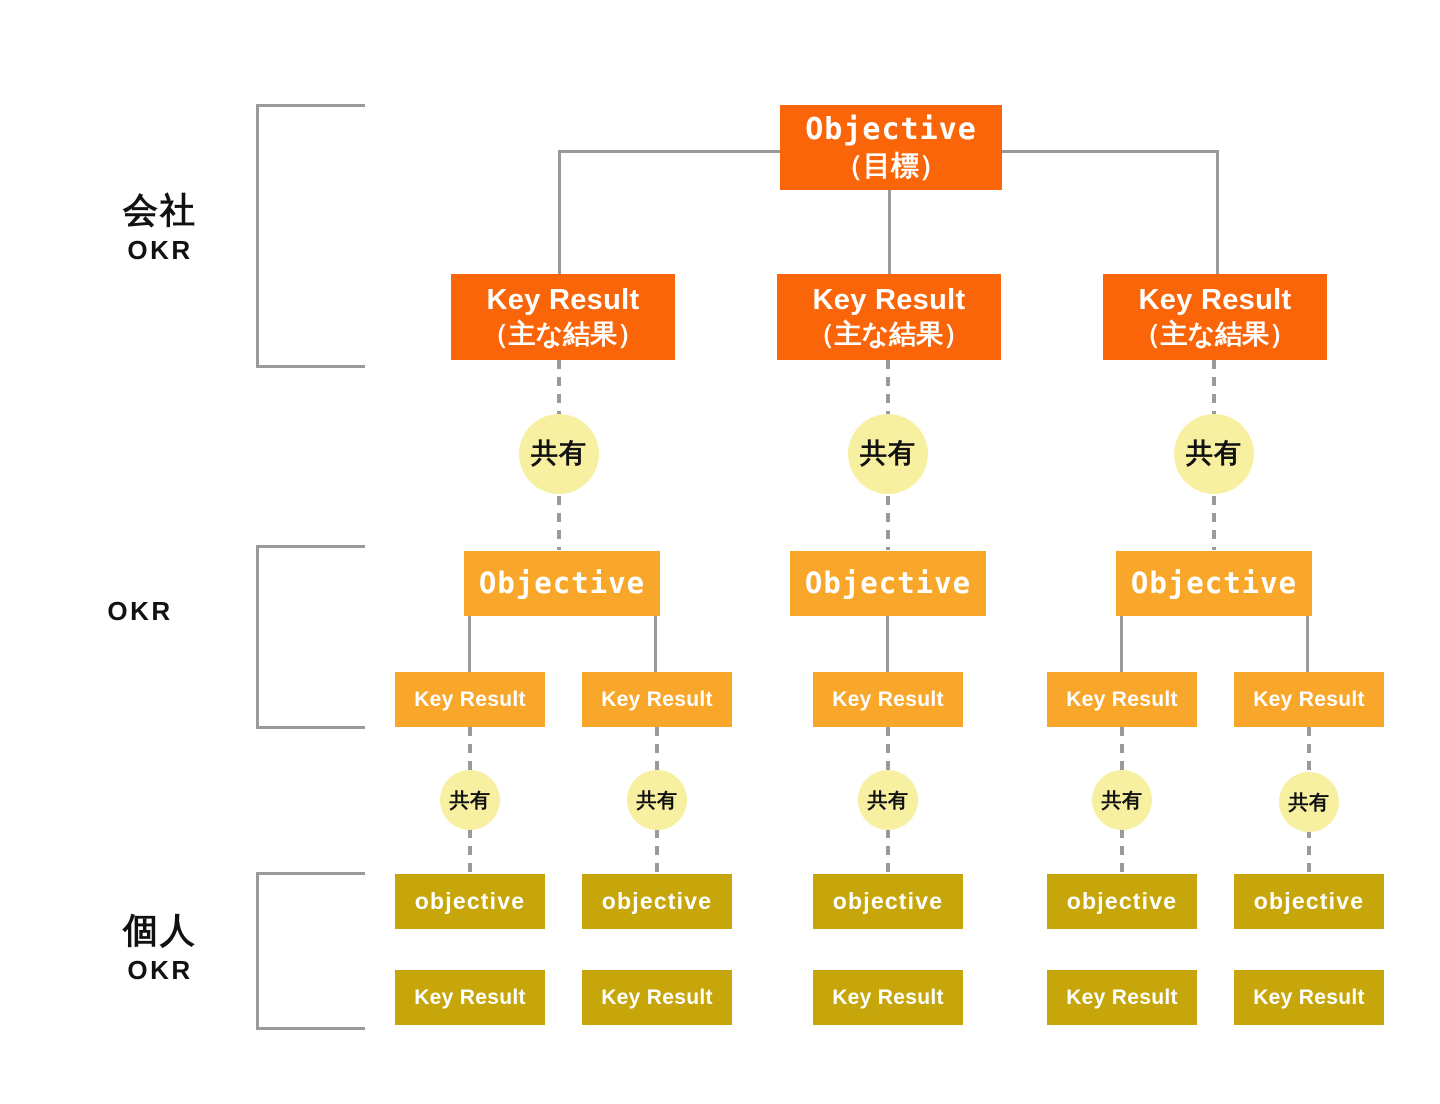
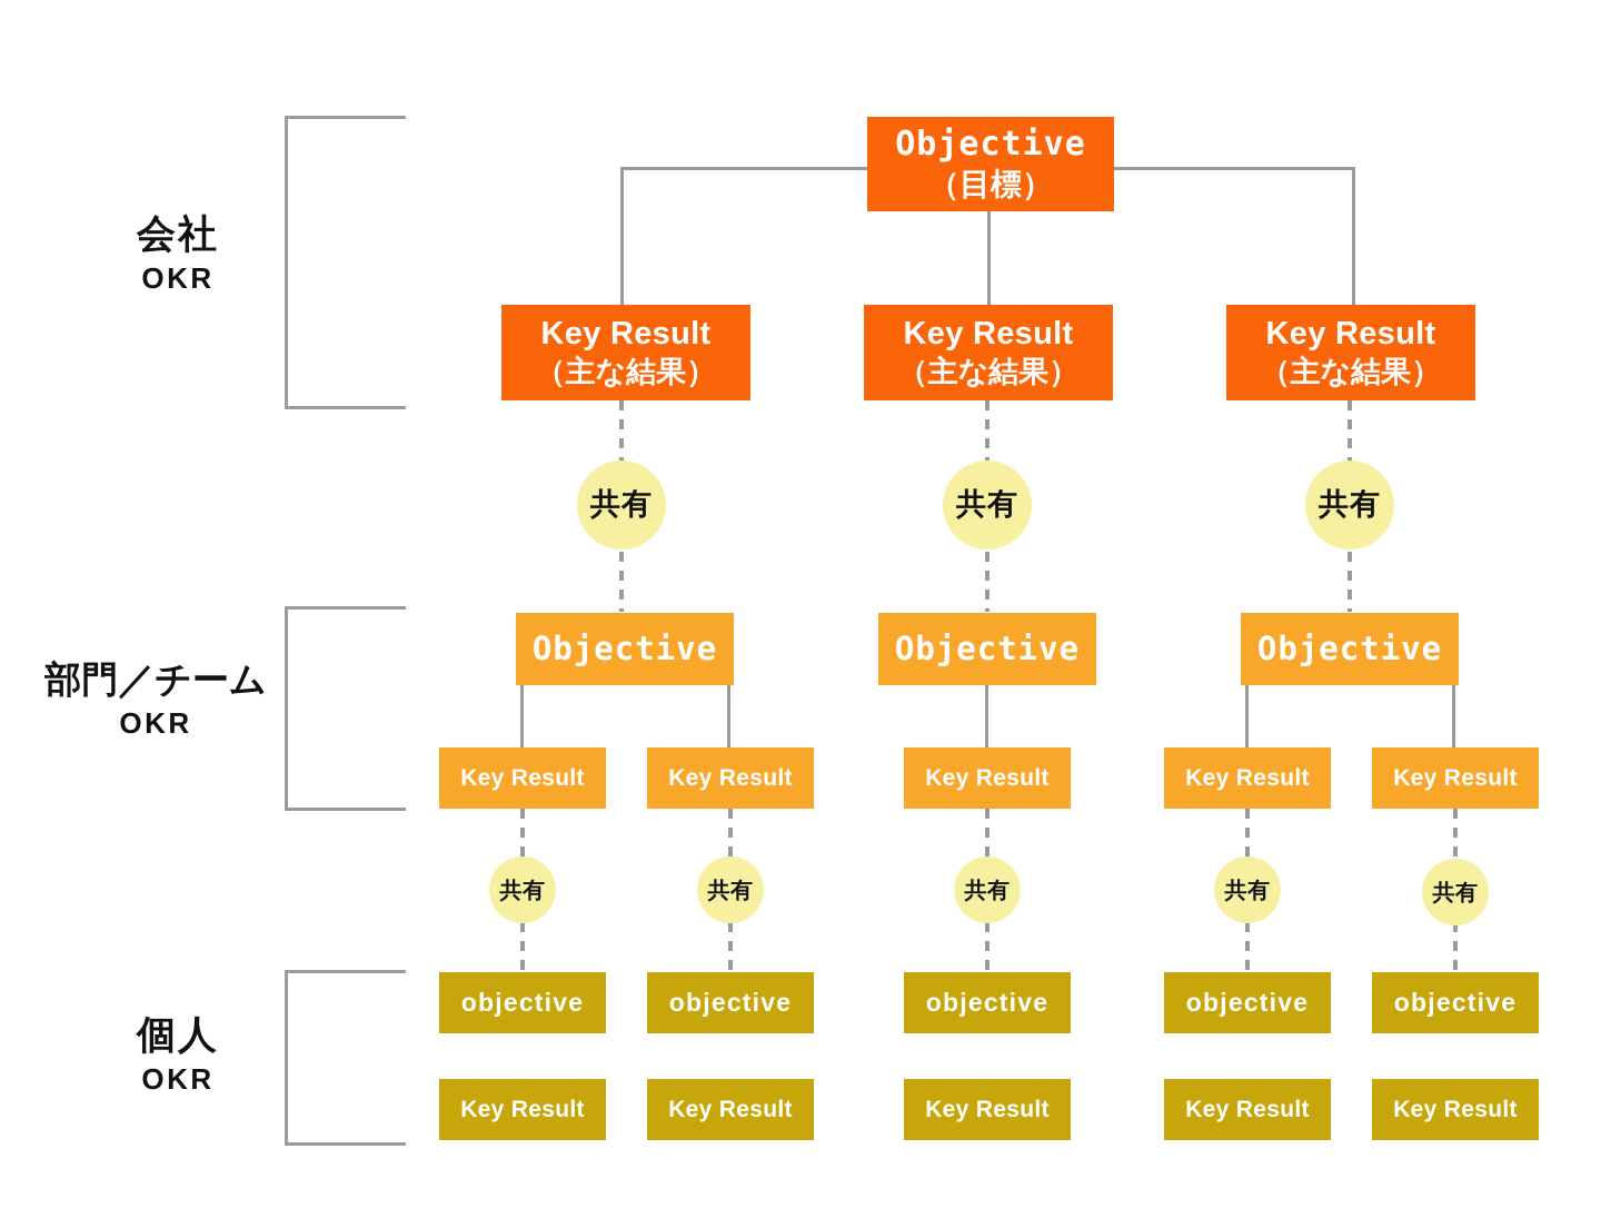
  会社
  OKR
+ 部門／チーム
  OKR
  個人
  OKR
  Objective
  （目標）
  Key Result
  （主な結果）
  Key Result
  （主な結果）
  Key Result
  （主な結果）
  共有
  共有
  共有
  Objective
  Objective
  Objective
  Key Result
  Key Result
  Key Result
  Key Result
  Key Result
  共有
  共有
  共有
  共有
  共有
  objective
  objective
  objective
  objective
  objective
  Key Result
  Key Result
  Key Result
  Key Result
  Key Result
